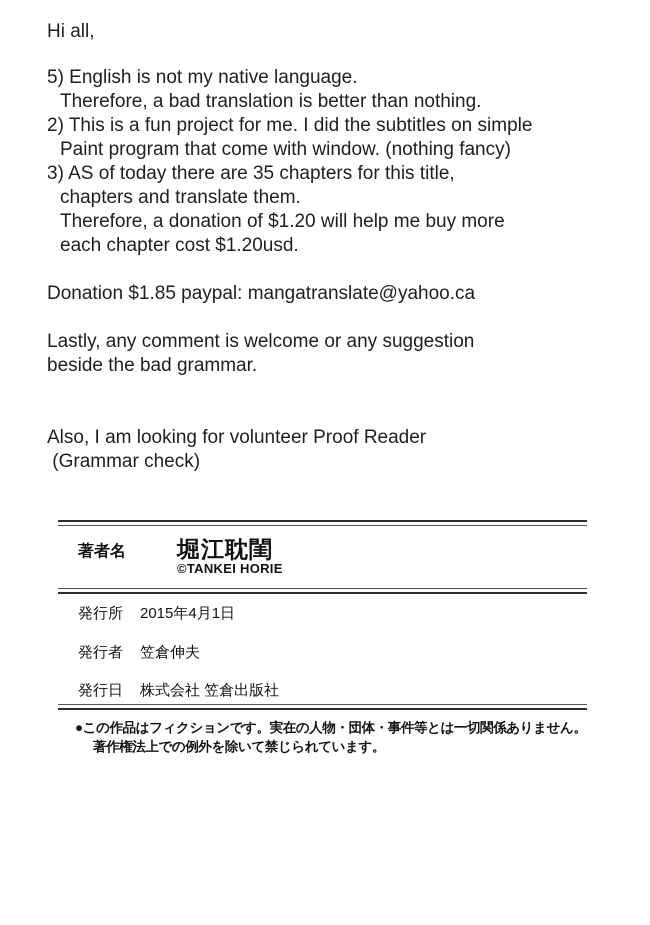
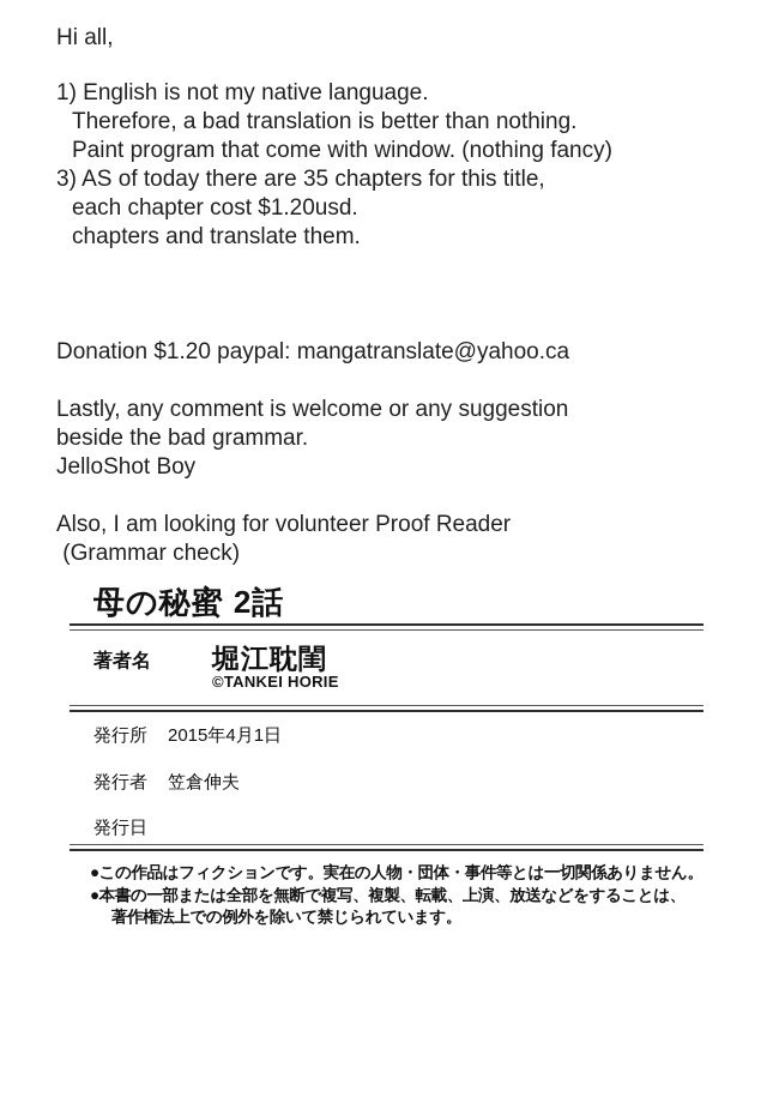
  Hi all,
- 5) English is not my native language.
+ 1) English is not my native language.
  Therefore, a bad translation is better than nothing.
- 2) This is a fun project for me. I did the subtitles on simple
  Paint program that come with window. (nothing fancy)
  3) AS of today there are 35 chapters for this title,
- chapters and translate them.
+ each chapter cost $1.20usd.
- Therefore, a donation of $1.20 will help me buy more
- each chapter cost $1.20usd.
+ chapters and translate them.
- Donation $1.85 paypal: mangatranslate@yahoo.ca
+ Donation $1.20 paypal: mangatranslate@yahoo.ca
  Lastly, any comment is welcome or any suggestion
  beside the bad grammar.
+ JelloShot Boy
  Also, I am looking for volunteer Proof Reader
  (Grammar check)
+ 母の秘蜜 2話
  著者名
  堀江耽閨
  ©TANKEI HORIE
  発行所
  2015年4月1日
  発行者
  笠倉伸夫
  発行日
- 株式会社 笠倉出版社
  ●この作品はフィクションです。実在の人物・団体・事件等とは一切関係ありません。
+ ●本書の一部または全部を無断で複写、複製、転載、上演、放送などをすることは、
  著作権法上での例外を除いて禁じられています。
